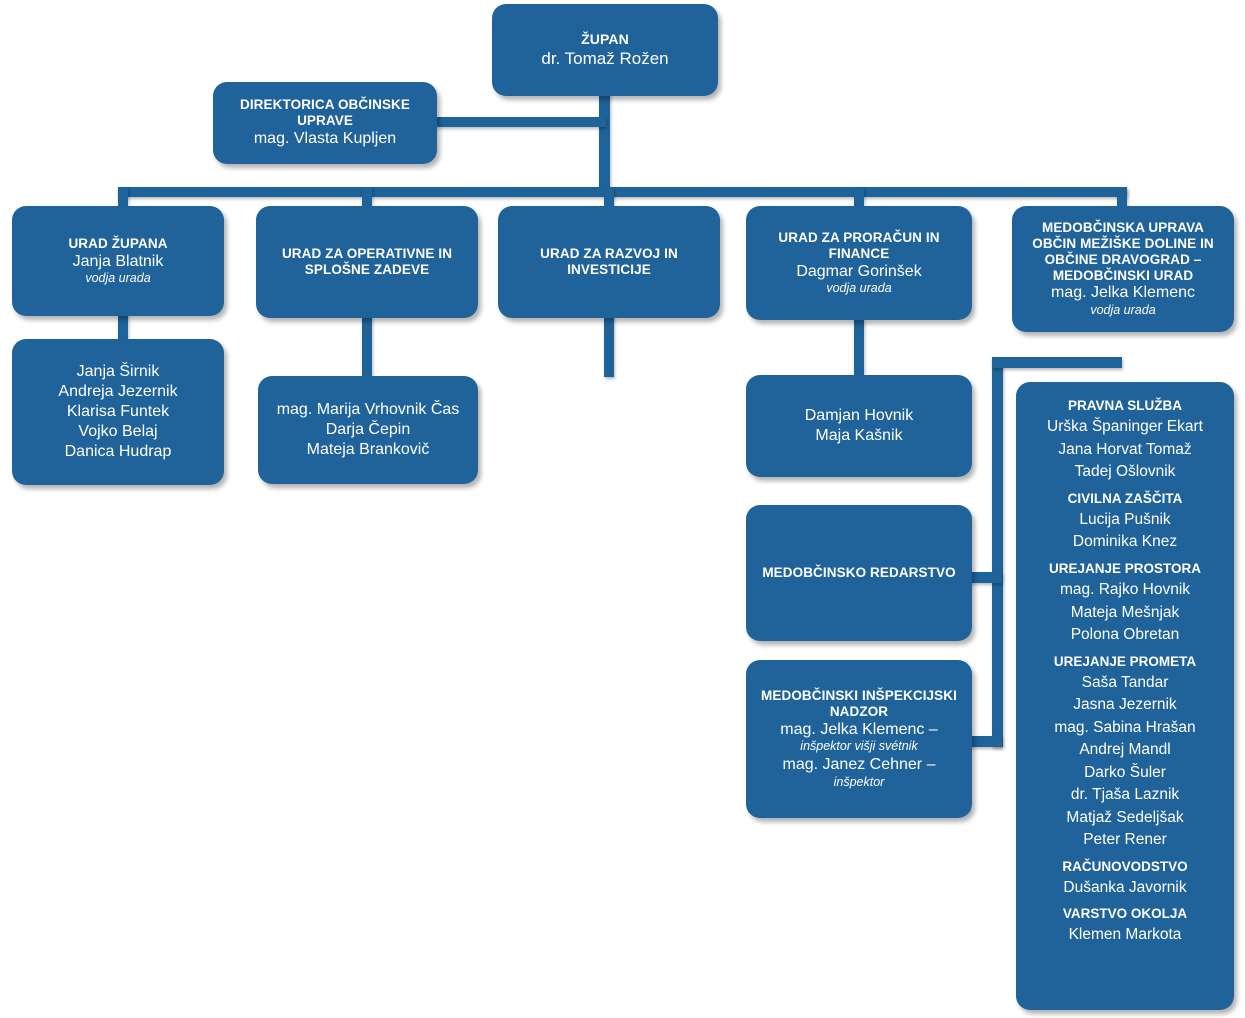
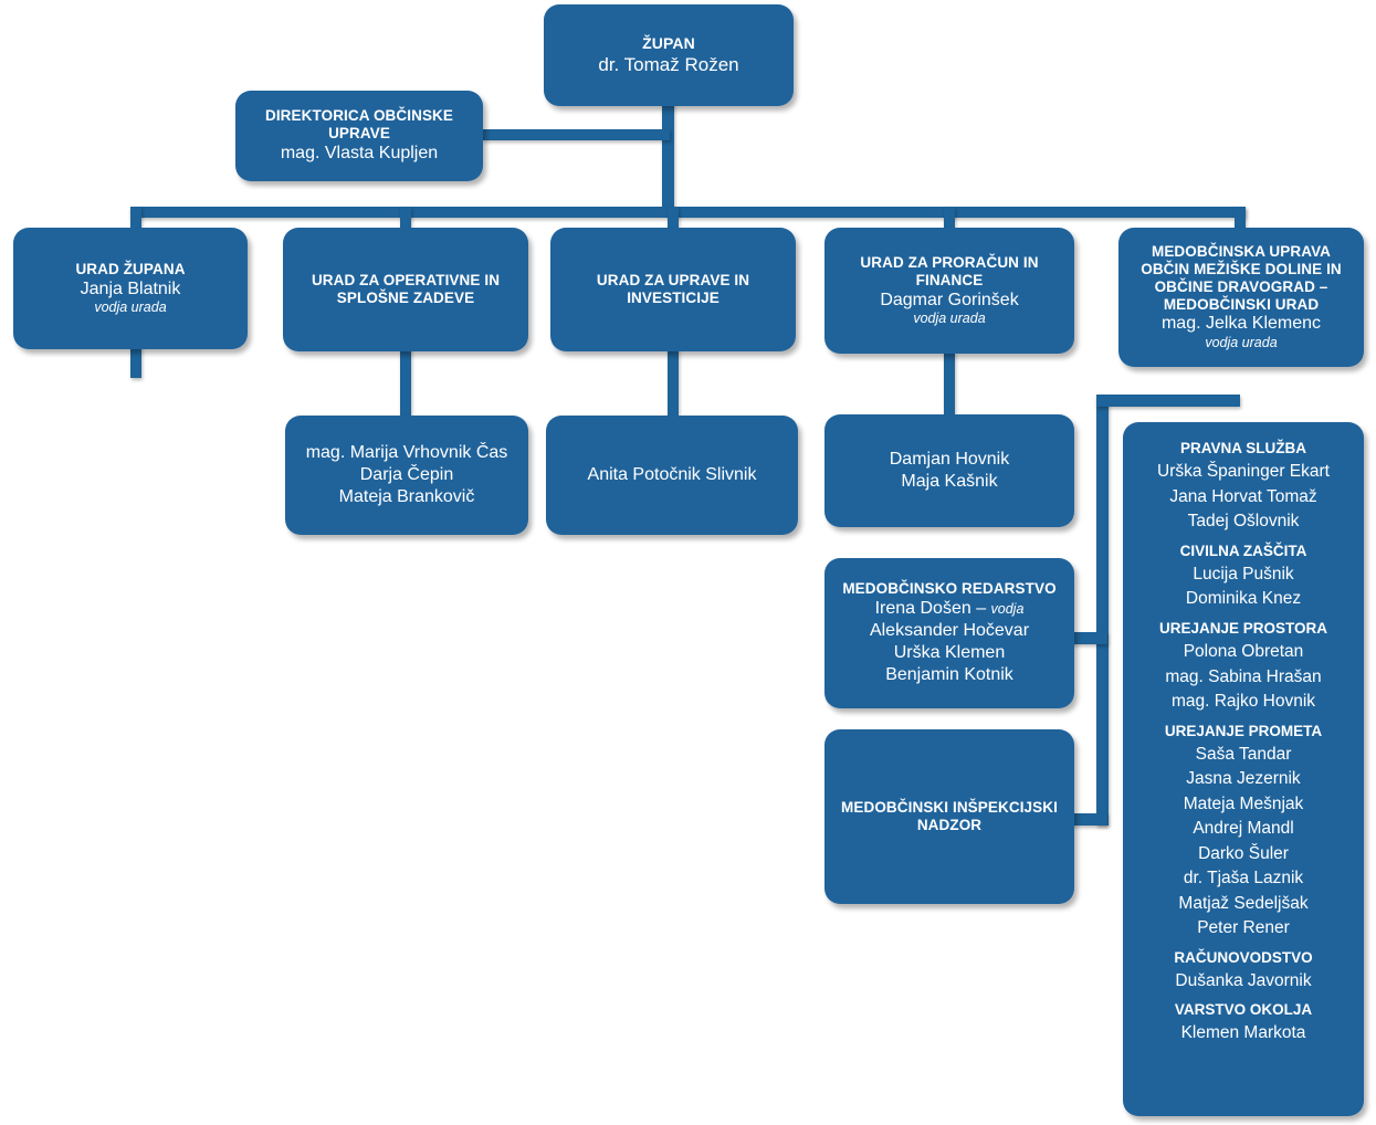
  ŽUPAN
  dr. Tomaž Rožen
  DIREKTORICA OBČINSKE UPRAVE
  mag. Vlasta Kupljen
  URAD ŽUPANA
  Janja Blatnik
  vodja urada
  URAD ZA OPERATIVNE IN SPLOŠNE ZADEVE
- URAD ZA RAZVOJ IN INVESTICIJE
+ URAD ZA UPRAVE IN INVESTICIJE
  URAD ZA PRORAČUN IN FINANCE
  Dagmar Gorinšek
  vodja urada
  MEDOBČINSKA UPRAVA OBČIN MEŽIŠKE DOLINE IN OBČINE DRAVOGRAD – MEDOBČINSKI URAD
  mag. Jelka Klemenc
  vodja urada
- Janja Širnik
- Andreja Jezernik
- Klarisa Funtek
- Vojko Belaj
- Danica Hudrap
  mag. Marija Vrhovnik Čas
  Darja Čepin
  Mateja Brankovič
+ Anita Potočnik Slivnik
  Damjan Hovnik
  Maja Kašnik
  MEDOBČINSKO REDARSTVO
+ Irena Došen – vodja
+ Aleksander Hočevar
+ Urška Klemen
+ Benjamin Kotnik
  MEDOBČINSKI INŠPEKCIJSKI NADZOR
- mag. Jelka Klemenc –
- inšpektor višji svétnik
- mag. Janez Cehner –
- inšpektor
  PRAVNA SLUŽBA
  Urška Španinger Ekart
  Jana Horvat Tomaž
  Tadej Ošlovnik
  CIVILNA ZAŠČITA
  Lucija Pušnik
  Dominika Knez
  UREJANJE PROSTORA
- mag. Rajko Hovnik
+ Polona Obretan
- Mateja Mešnjak
+ mag. Sabina Hrašan
- Polona Obretan
+ mag. Rajko Hovnik
  UREJANJE PROMETA
  Saša Tandar
  Jasna Jezernik
- mag. Sabina Hrašan
+ Mateja Mešnjak
  Andrej Mandl
  Darko Šuler
  dr. Tjaša Laznik
  Matjaž Sedeljšak
  Peter Rener
  RAČUNOVODSTVO
  Dušanka Javornik
  VARSTVO OKOLJA
  Klemen Markota
